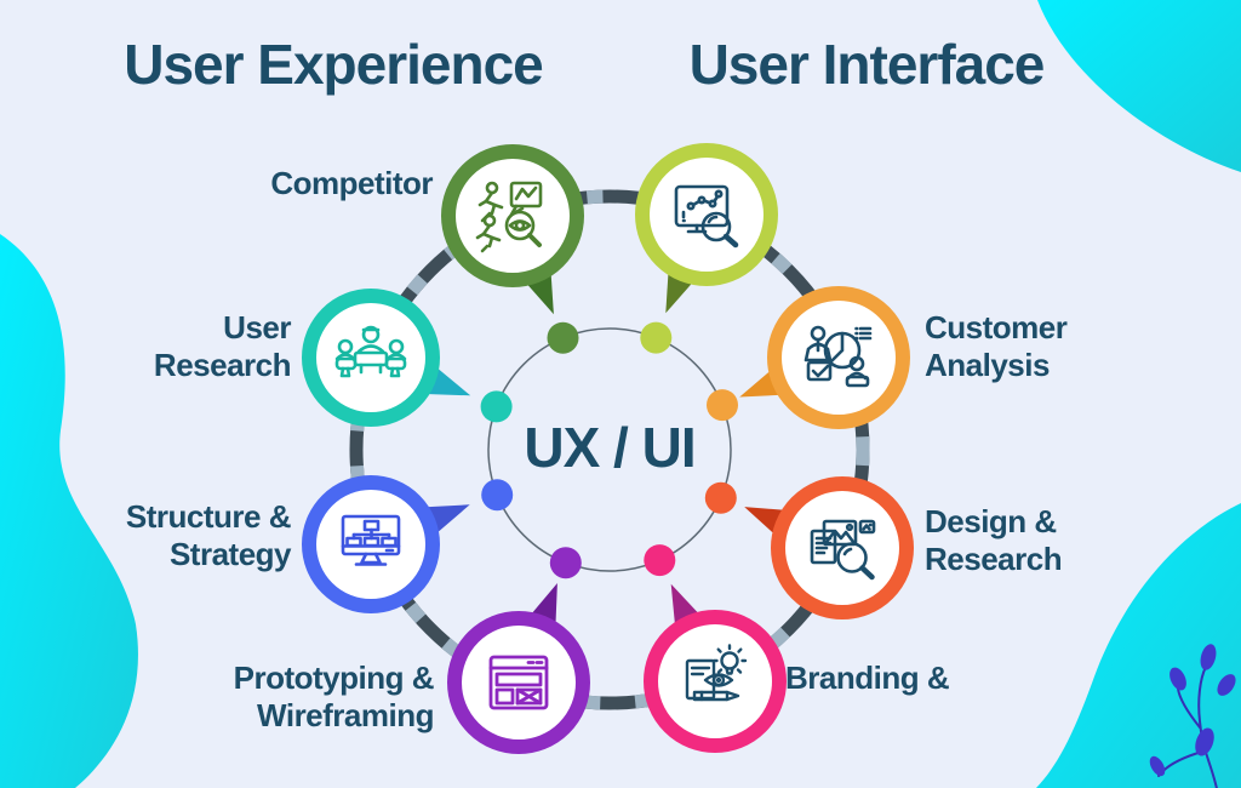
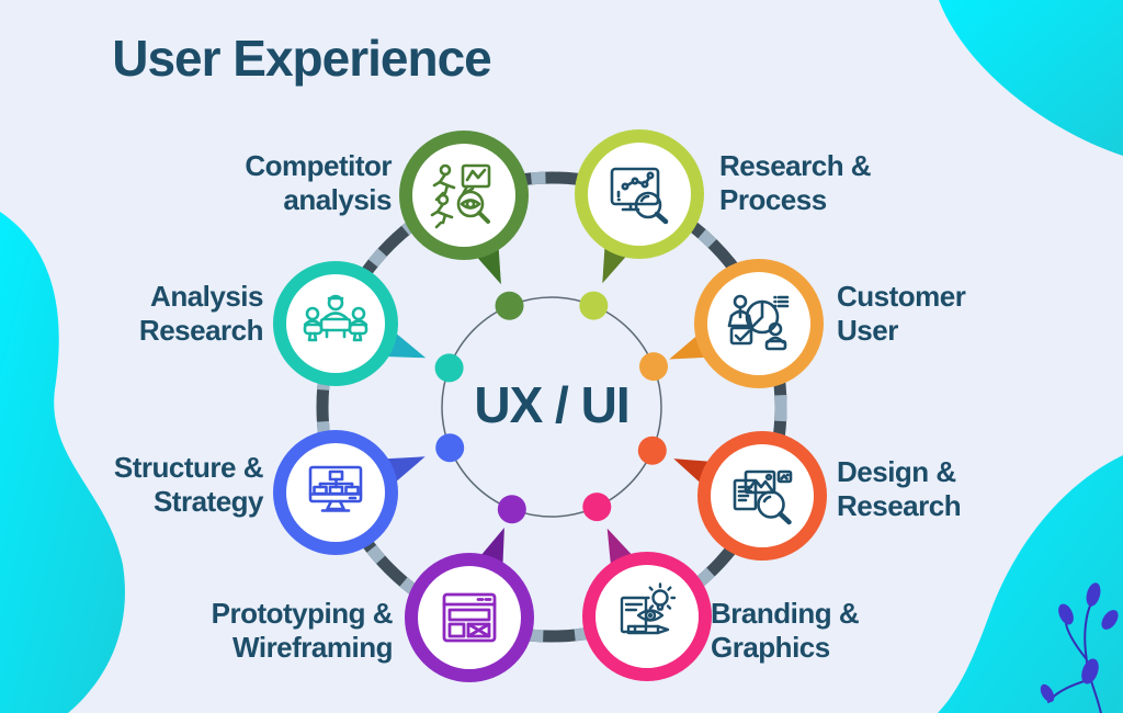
  User Experience
- User Interface
  UX / UI
  Competitor
+ analysis
+ Research &
+ Process
- User
+ Analysis
  Research
  Customer
- Analysis
+ User
  Structure &
  Strategy
  Design &
  Research
  Prototyping &
  Wireframing
  Branding &
+ Graphics
